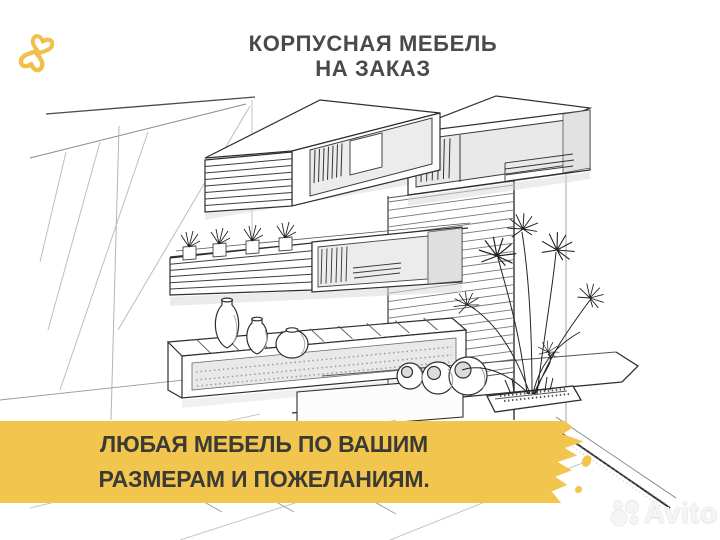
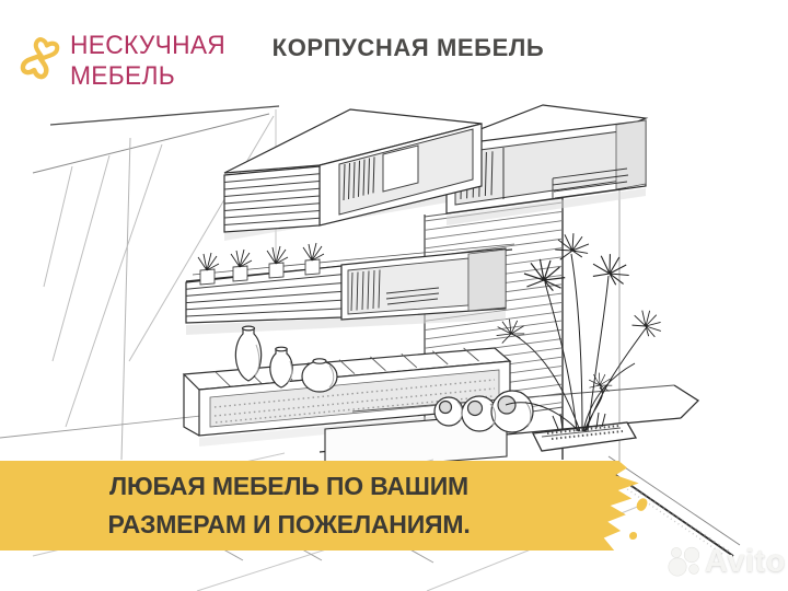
+ НЕСКУЧНАЯ
+ МЕБЕЛЬ
  КОРПУСНАЯ МЕБЕЛЬ
- НА ЗАКАЗ
  ЛЮБАЯ МЕБЕЛЬ ПО ВАШИМ
  РАЗМЕРАМ И ПОЖЕЛАНИЯМ.
  Avito
